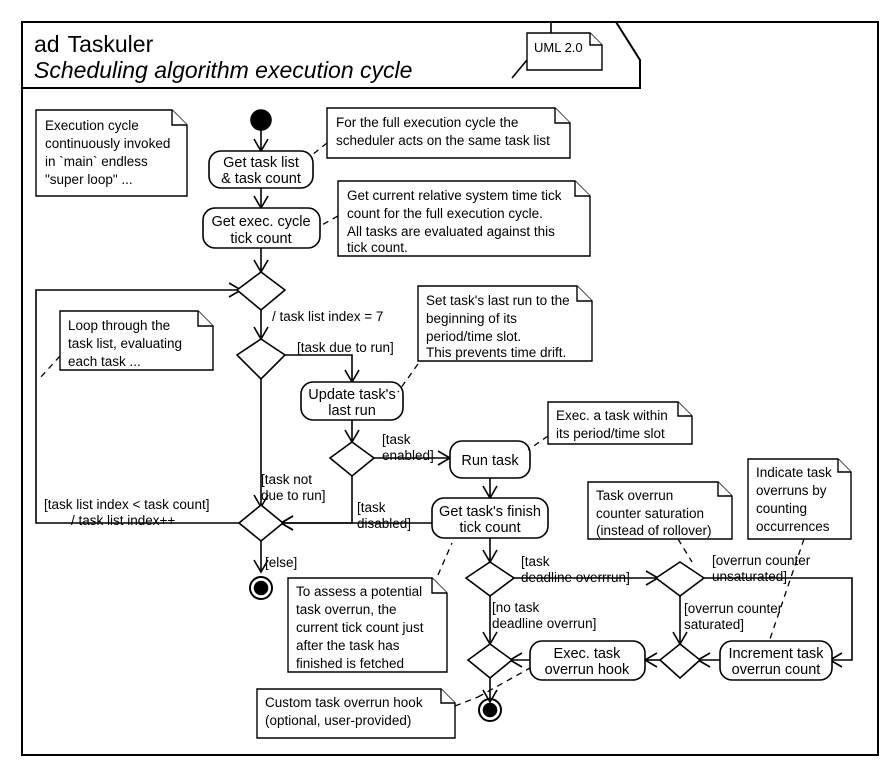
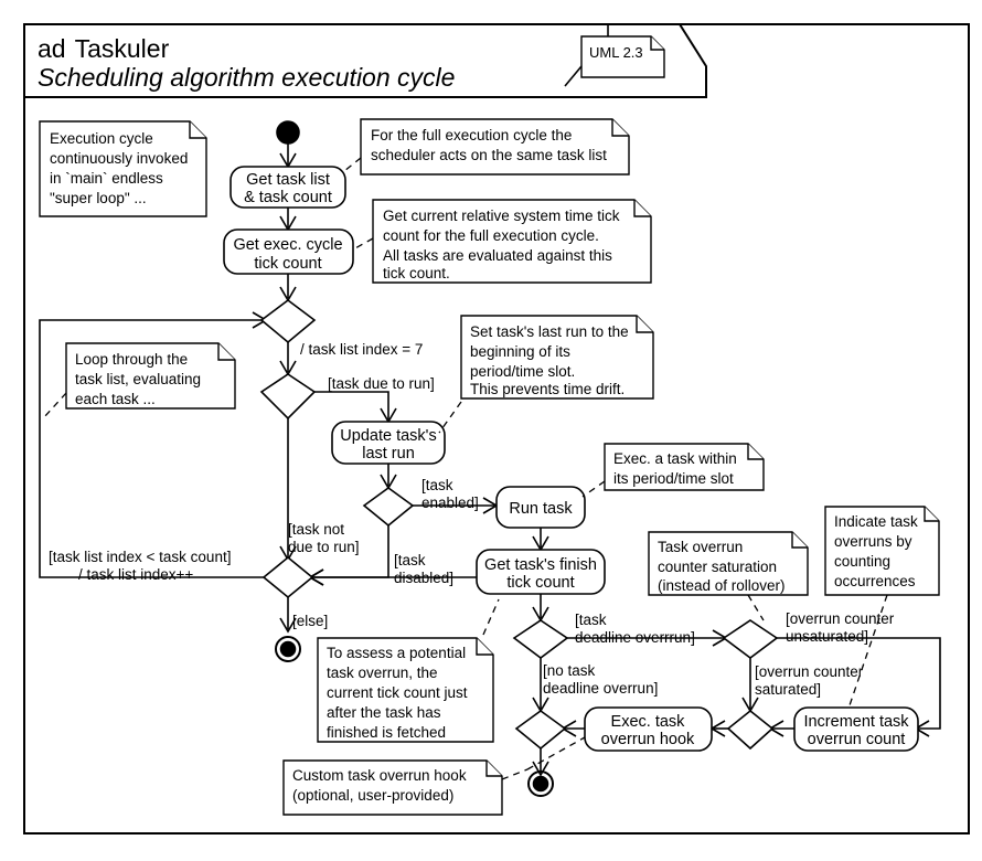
  ad Taskuler
  Scheduling algorithm execution cycle
- UML 2.0
+ UML 2.3
  Get task list
  & task count
  Get exec. cycle
  tick count
  Update task's
  last run
  Run task
  Get task's finish
  tick count
  Exec. task
  overrun hook
  Increment task
  overrun count
  / task list index = 7
  [task due to run]
  [task not
  due to run]
  [task
  enabled]
  [task
  disabled]
  [task list index < task count]
  / task list index++
  [else]
  [task
  deadline overrrun]
  [no task
  deadline overrun]
  [overrun couner
  unsaturated]
  [overrun counter
  saturated]
  Execution cycle
  continuously invoked
  in `main` endless
  "super loop" ...
  For the full execution cycle the
  scheduler acts on the same task list
  Get current relative system time tick
  count for the full execution cycle.
  All tasks are evaluated against this
  tick count.
  Loop through the
  task list, evaluating
  each task ...
  Set task's last run to the
  beginning of its
  period/time slot.
  This prevents time drift.
  Exec. a task within
  its period/time slot
  Task overrun
  counter saturation
  (instead of rollover)
  Indicate task
  overruns by
  counting
  occurrences
  To assess a potential
  task overrun, the
  current tick count just
  after the task has
  finished is fetched
  Custom task overrun hook
  (optional, user-provided)
